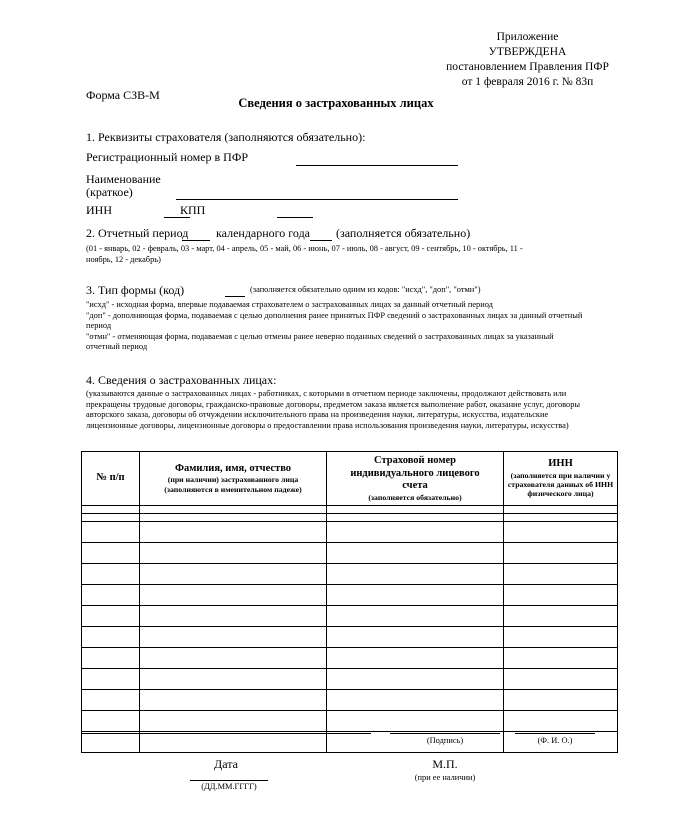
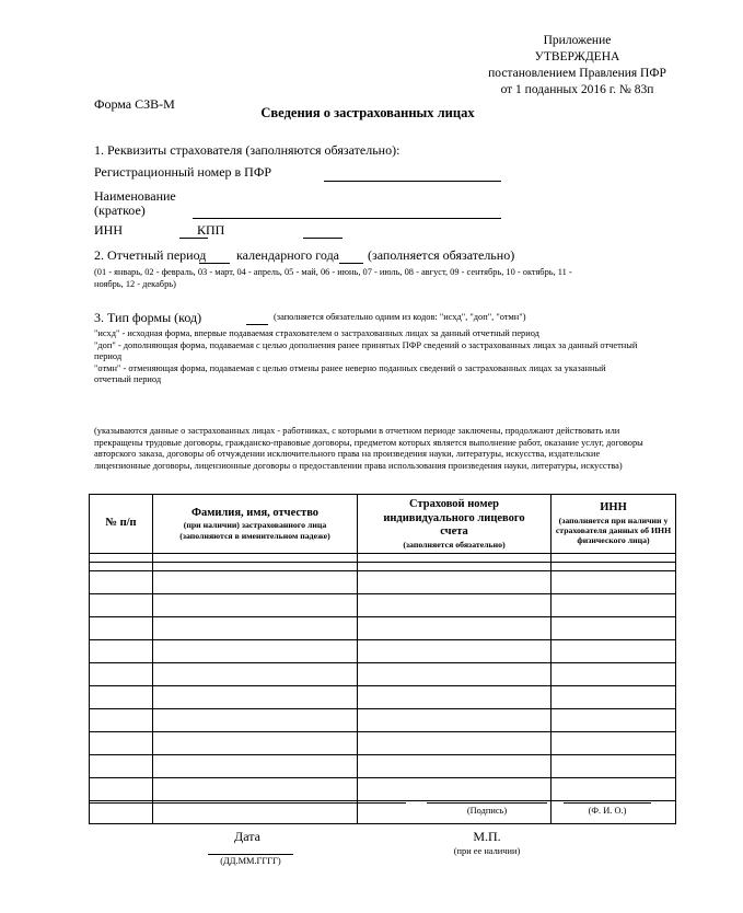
  Приложение
  УТВЕРЖДЕНА
  постановлением Правления ПФР
- от 1 февраля 2016 г. № 83п
+ от 1 поданных 2016 г. № 83п
  Форма СЗВ-М
  Сведения о застрахованных лицах
  1. Реквизиты страхователя (заполняются обязательно):
  Регистрационный номер в ПФР
  Наименование
  (краткое)
  ИНН
  КПП
  2. Отчетный период
  календарного года
  (заполняется обязательно)
  (01 - январь, 02 - февраль, 03 - март, 04 - апрель, 05 - май, 06 - июнь, 07 - июль, 08 - август, 09 - сентябрь, 10 - октябрь, 11 - ноябрь, 12 - декабрь)
  3. Тип формы (код)
  (заполняется обязательно одним из кодов: "исхд", "доп", "отмн")
  "исхд" - исходная форма, впервые подаваемая страхователем о застрахованных лицах за данный отчетный период
  "доп" - дополняющая форма, подаваемая с целью дополнения ранее принятых ПФР сведений о застрахованных лицах за данный отчетный период
  "отмн" - отменяющая форма, подаваемая с целью отмены ранее неверно поданных сведений о застрахованных лицах за указанный отчетный период
- 4. Сведения о застрахованных лицах:
- (указываются данные о застрахованных лицах - работниках, с которыми в отчетном периоде заключены, продолжают действовать или прекращены трудовые договоры, гражданско-правовые договоры, предметом заказа является выполнение работ, оказание услуг, договоры авторского заказа, договоры об отчуждении исключительного права на произведения науки, литературы, искусства, издательские лицензионные договоры, лицензионные договоры о предоставлении права использования произведения науки, литературы, искусства)
+ (указываются данные о застрахованных лицах - работниках, с которыми в отчетном периоде заключены, продолжают действовать или прекращены трудовые договоры, гражданско-правовые договоры, предметом которых является выполнение работ, оказание услуг, договоры авторского заказа, договоры об отчуждении исключительного права на произведения науки, литературы, искусства, издательские лицензионные договоры, лицензионные договоры о предоставлении права использования произведения науки, литературы, искусства)
  № п/п	Фамилия, имя, отчество (при наличии) застрахованного лица (заполняются в именительном падеже)	Страховой номер индивидуального лицевого счета (заполняется обязательно)	ИНН (заполняется при наличии у страхователя данных об ИНН физического лица)
  (Подпись)
  (Ф. И. О.)
  Дата
  (ДД.ММ.ГГГГ)
  М.П.
  (при ее наличии)
